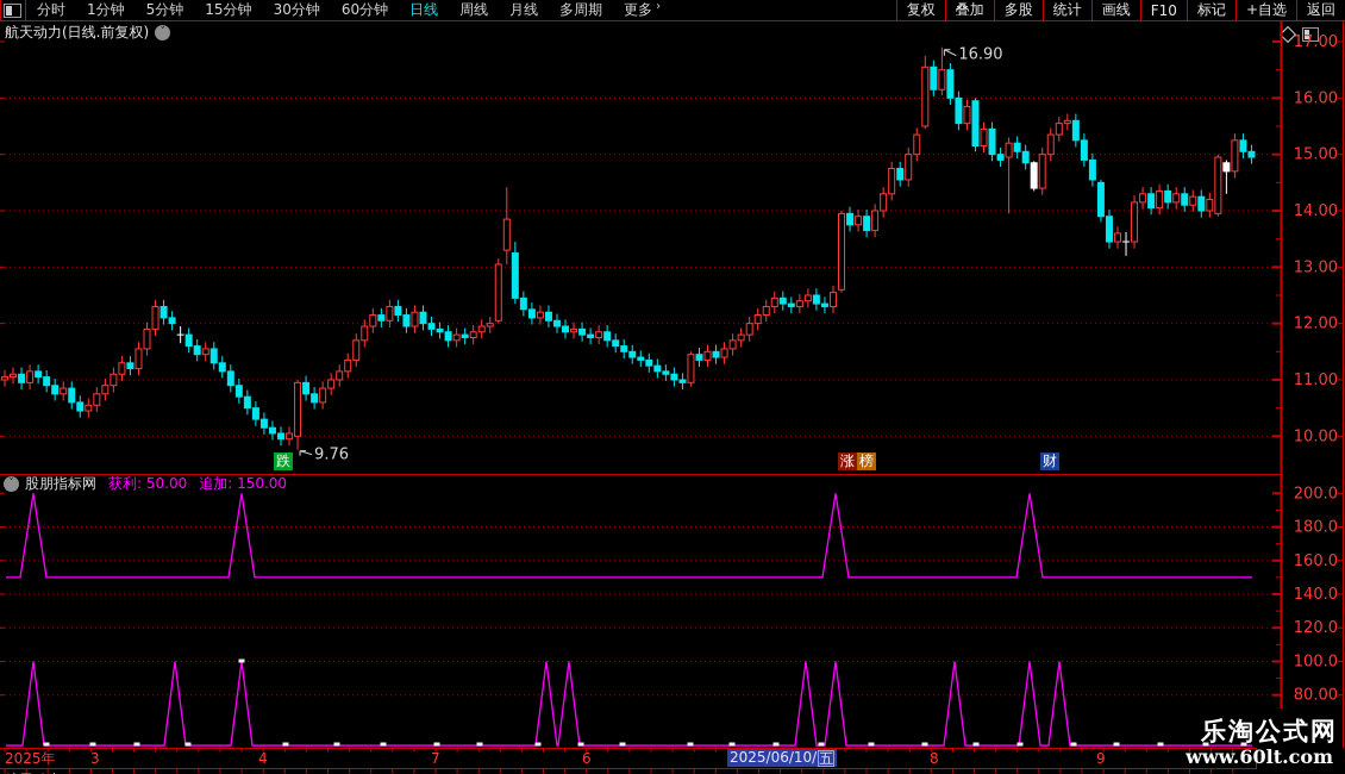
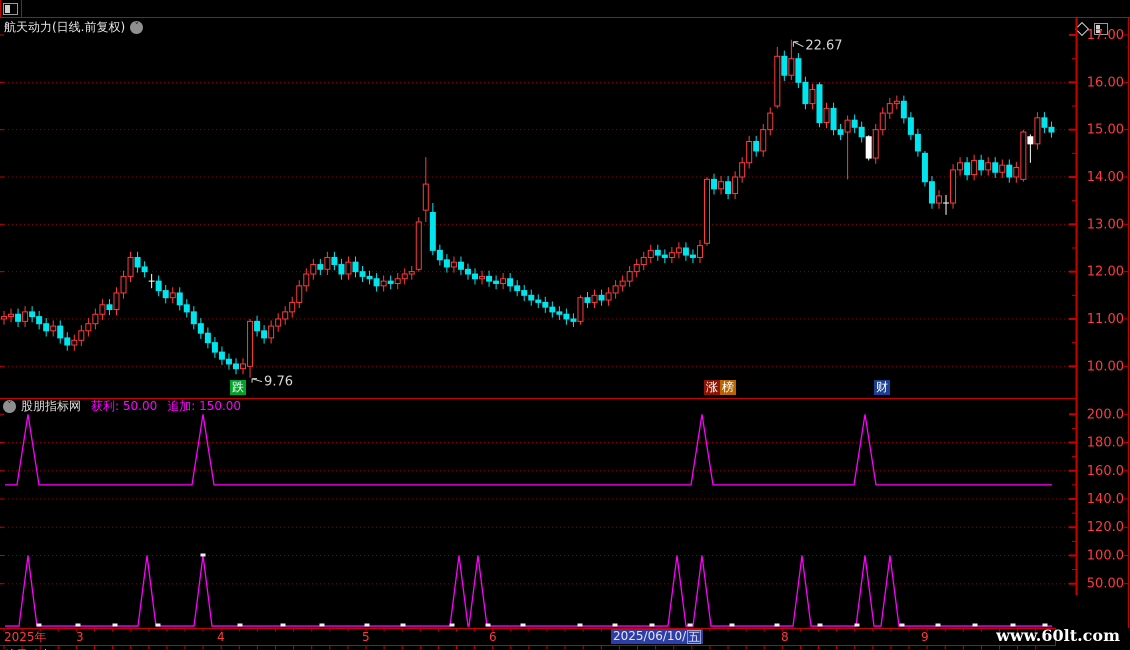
- 分时
- 1分钟
- 5分钟
- 15分钟
- 30分钟
- 60分钟
- 日线
- 周线
- 月线
- 多周期
- 更多
- ›
- 复权
- 叠加
- 多股
- 统计
- 画线
- F10
- 标记
- +自选
- 返回
  航天动力(日线.前复权)
  ˅
  10.00
  11.00
  12.00
  13.00
  14.00
  15.00
  16.00
  17.00
- 16.90
+ 22.67
  9.76
- 80.00
+ 50.00
  100.0
  120.0
  140.0
  160.0
  180.0
  200.0
  ˅
  股朋指标网
  获利: 50.00
  追加: 150.00
  跌
  涨
  榜
  财
  2025年
  3
  4
- 7
+ 5
  6
  8
  9
  2025/06/10/
  五
- 乐淘公式网
  www.60lt.com
